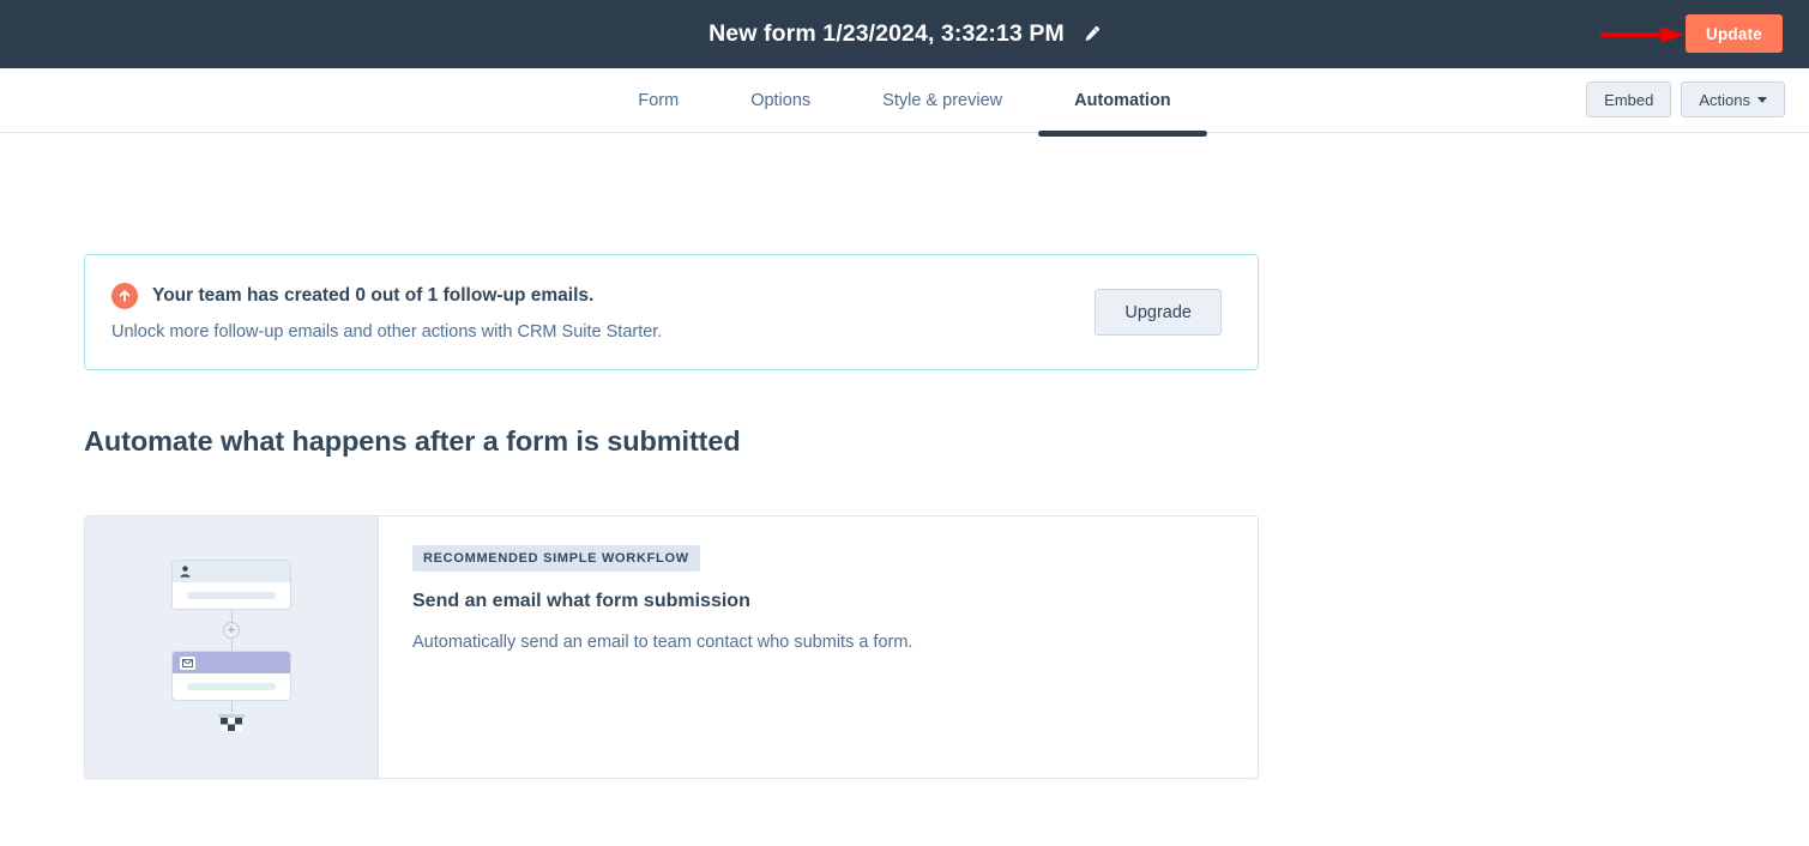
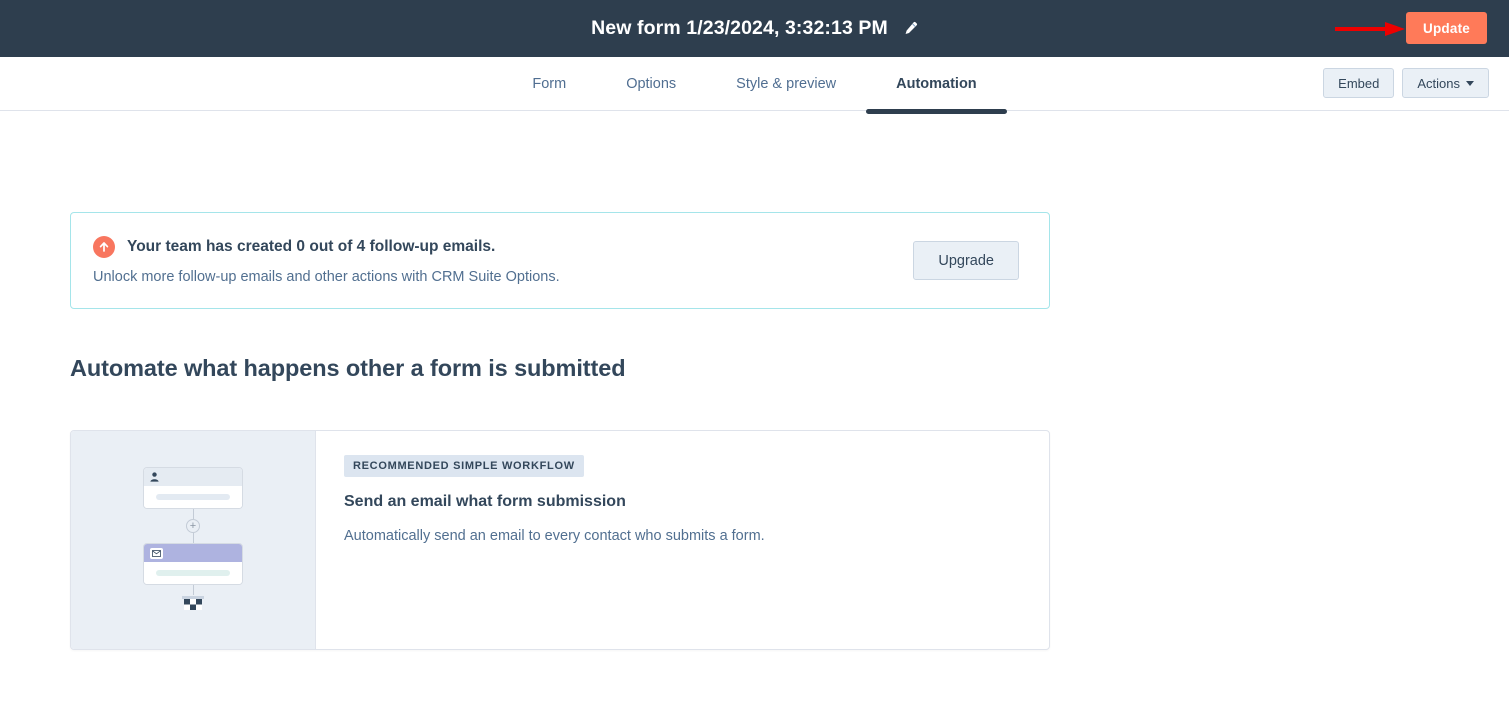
  New form 1/23/2024, 3:32:13 PM
  Update
  Form
  Options
  Style & preview
  Automation
  Embed
  Actions
- Your team has created 0 out of 1 follow-up emails.
+ Your team has created 0 out of 4 follow-up emails.
- Unlock more follow-up emails and other actions with CRM Suite Starter.
+ Unlock more follow-up emails and other actions with CRM Suite Options.
  Upgrade
- Automate what happens after a form is submitted
+ Automate what happens other a form is submitted
  +
  RECOMMENDED SIMPLE WORKFLOW
  Send an email what form submission
- Automatically send an email to team contact who submits a form.
+ Automatically send an email to every contact who submits a form.
